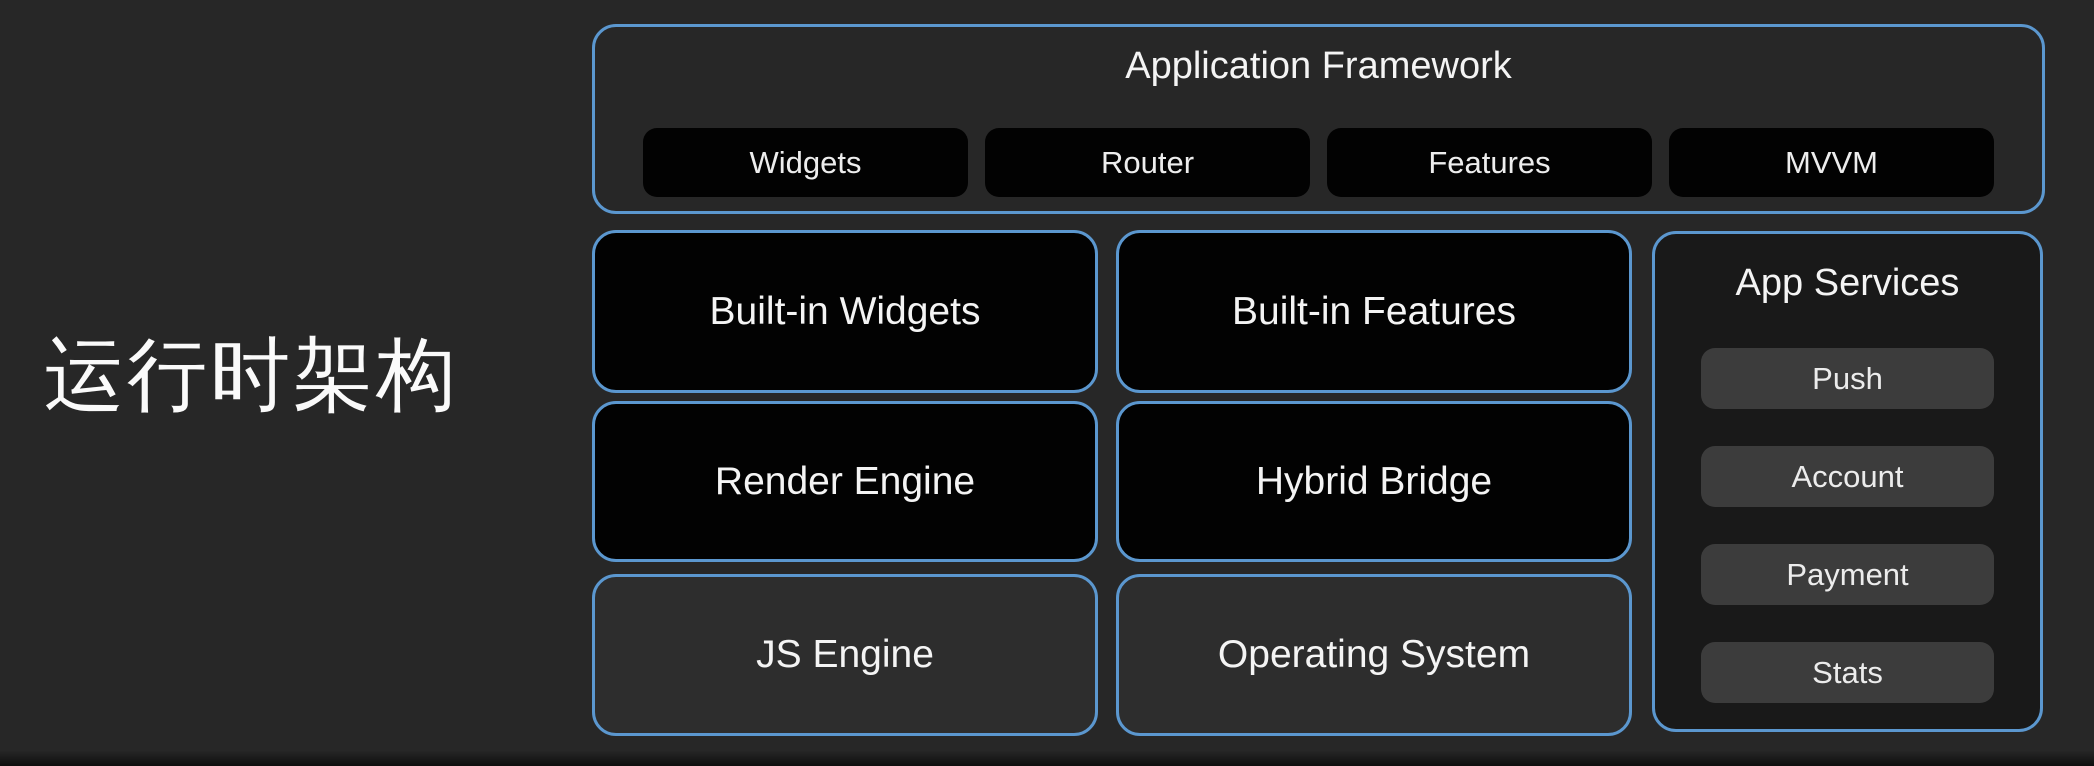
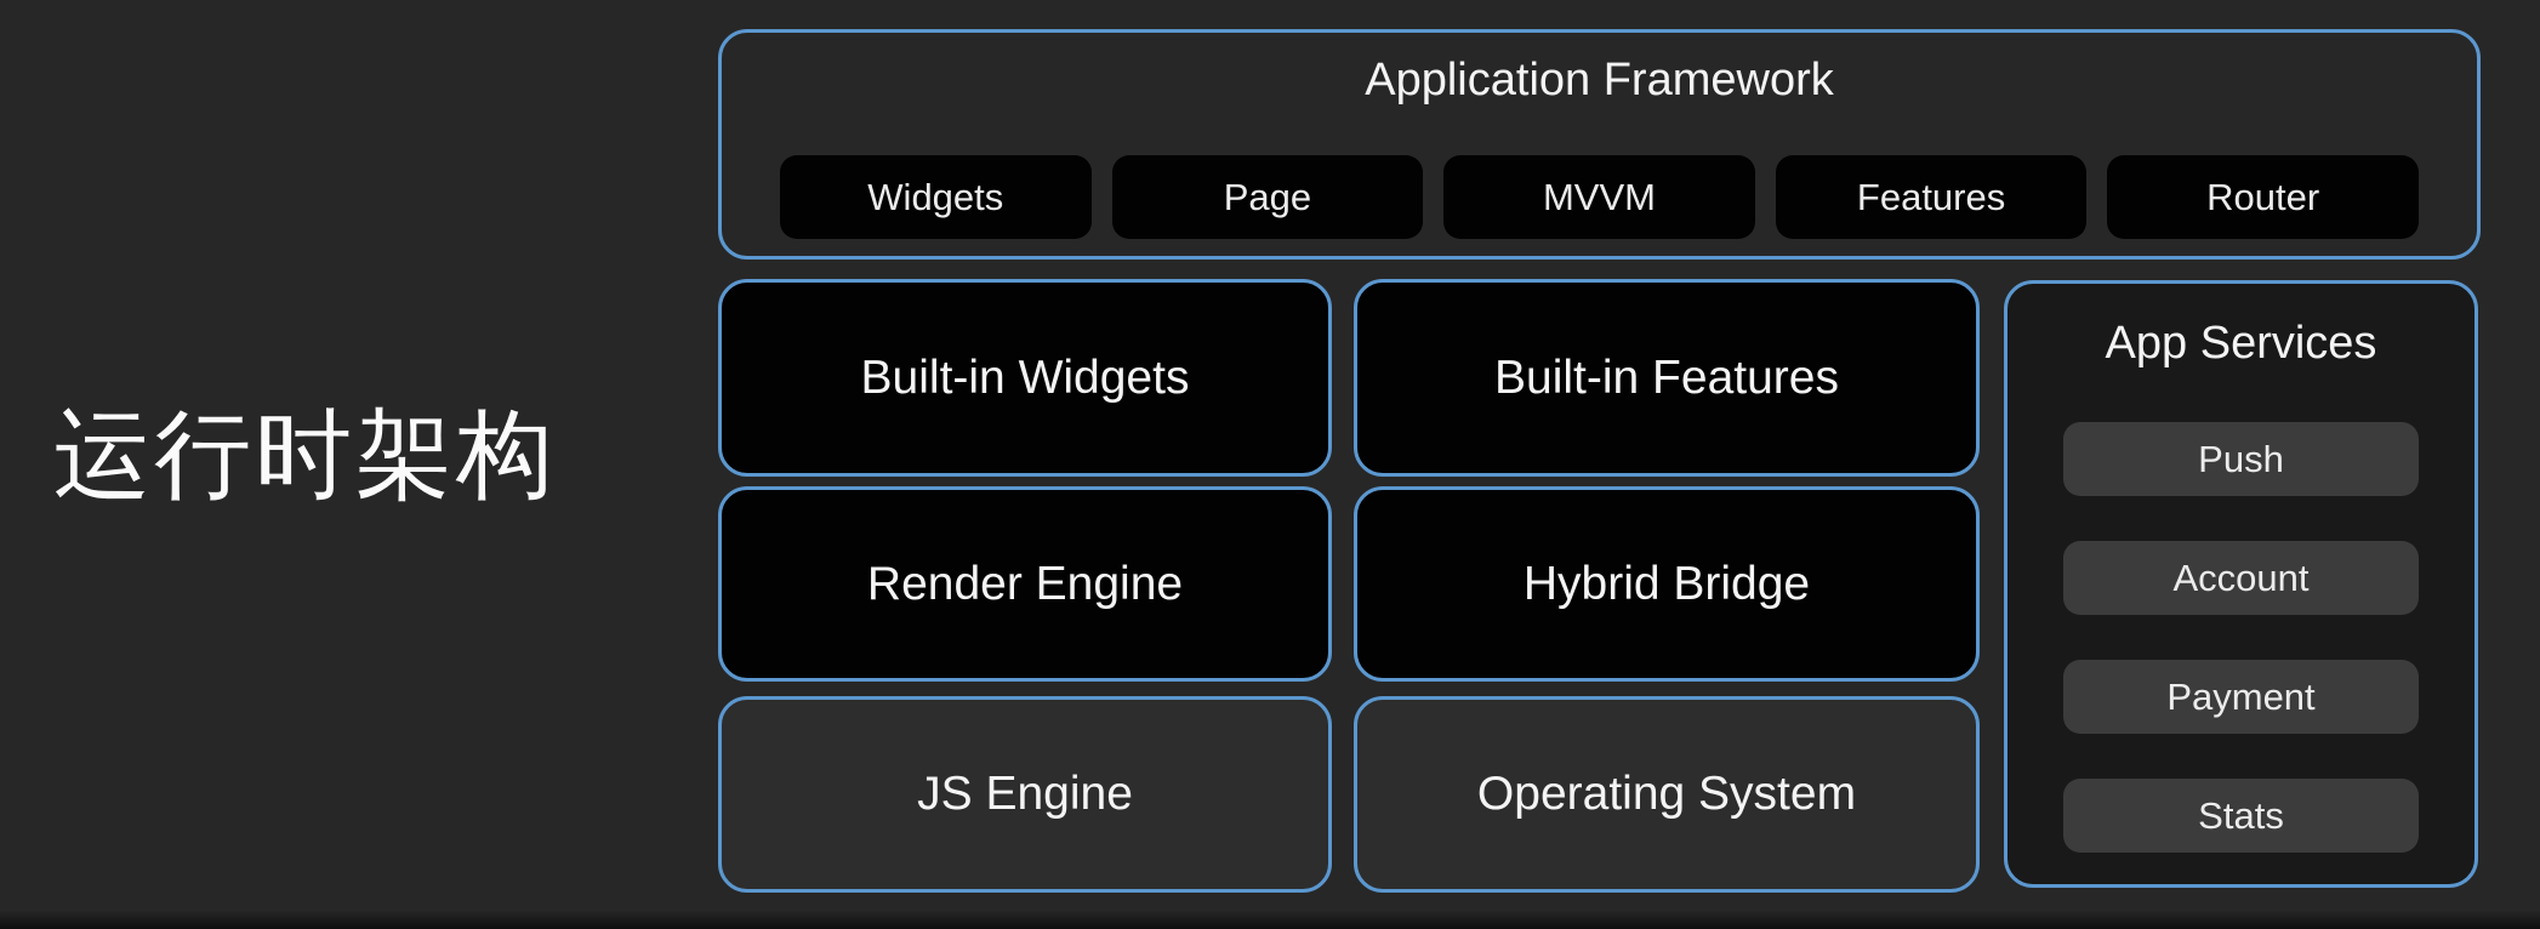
  运行时架构
  Application Framework
  Widgets
+ Page
- Router
+ MVVM
  Features
- MVVM
+ Router
  Built-in Widgets
  Built-in Features
  Render Engine
  Hybrid Bridge
  JS Engine
  Operating System
  App Services
  Push
  Account
  Payment
  Stats
